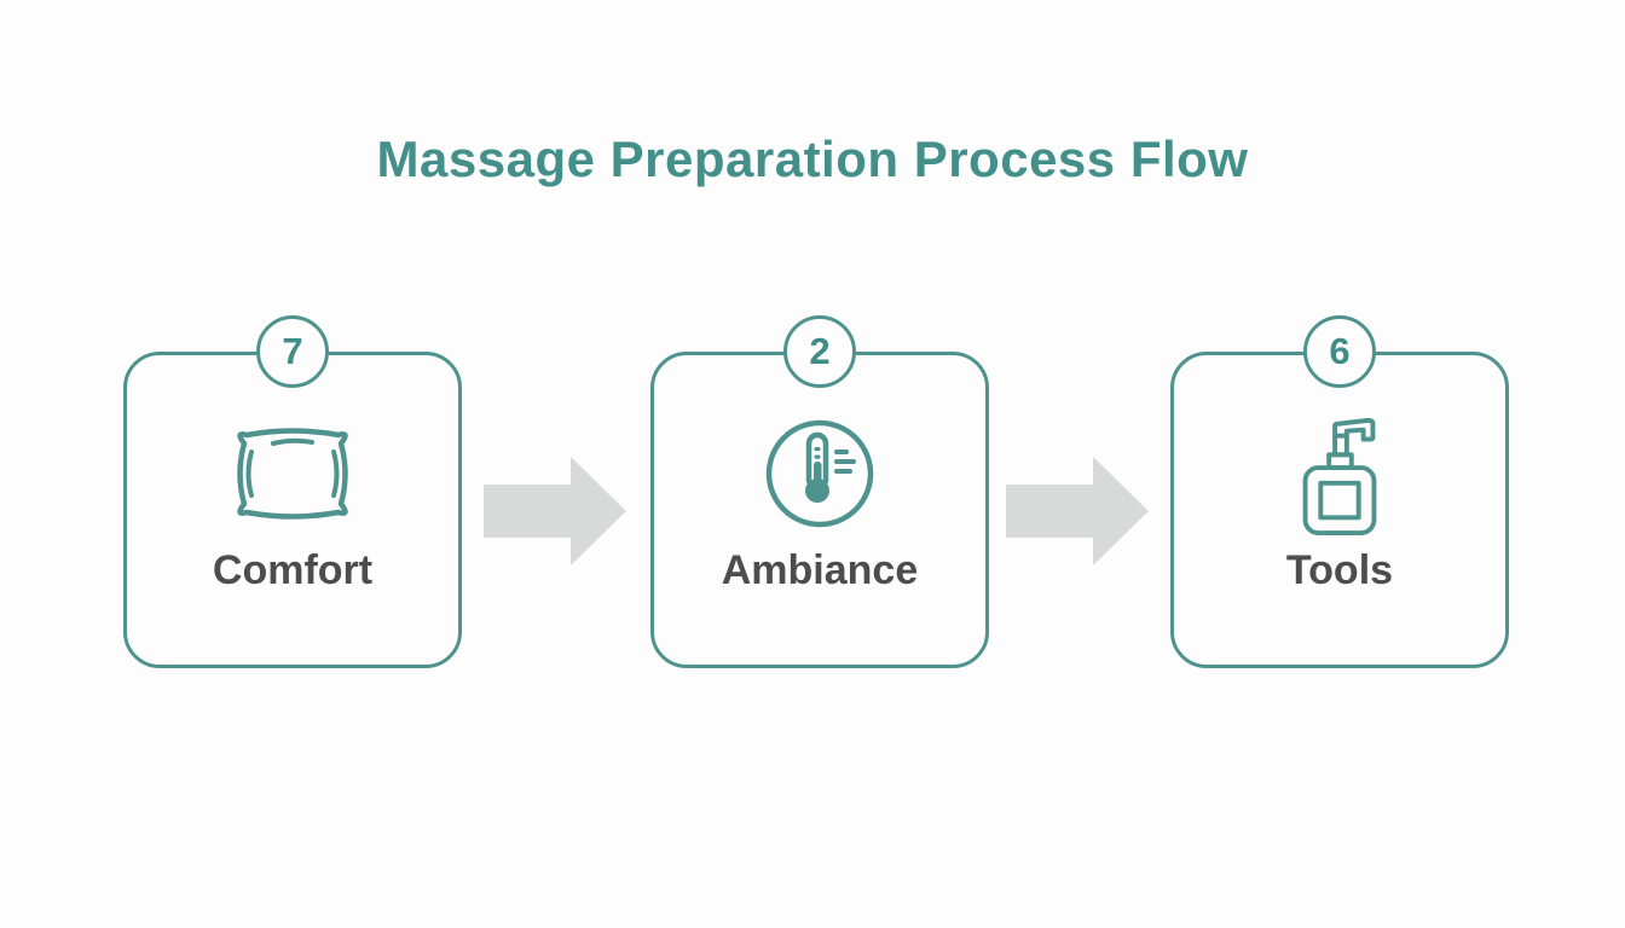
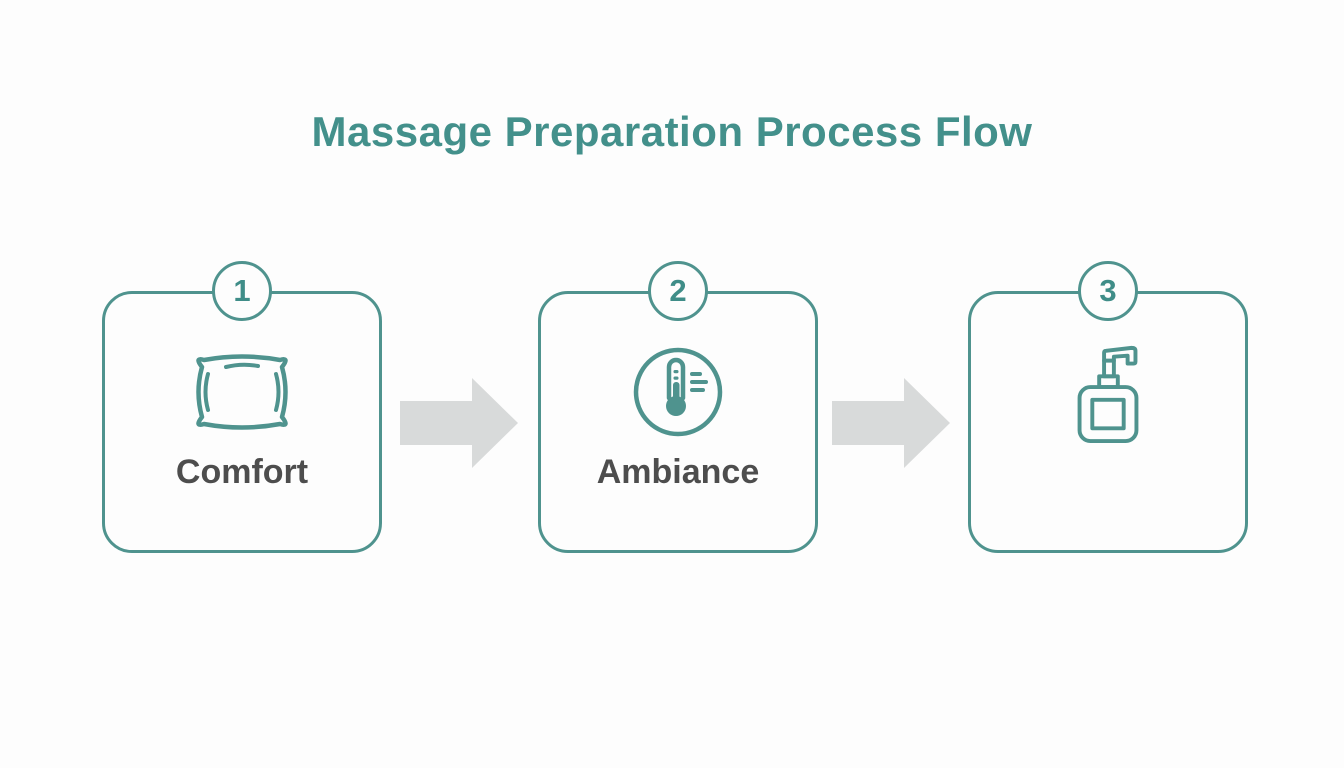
  Massage Preparation Process Flow
- 7
+ 1
  Comfort
  2
  Ambiance
- 6
+ 3
- Tools
